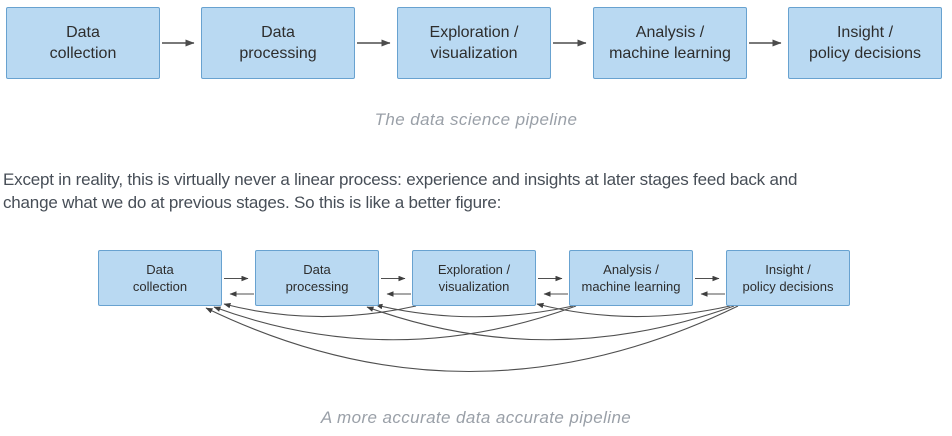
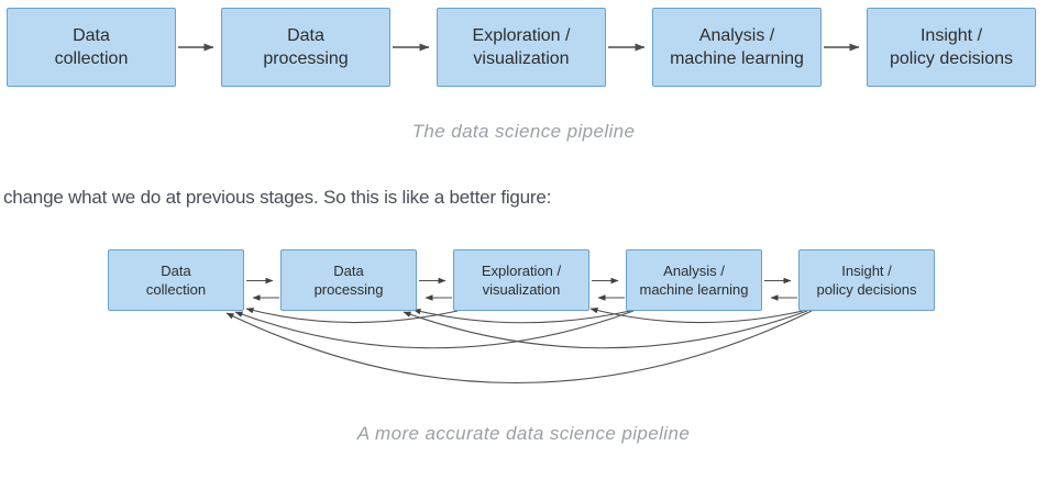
  Data
  collection
  Data
  processing
  Exploration /
  visualization
  Analysis /
  machine learning
  Insight /
  policy decisions
  The data science pipeline
- Except in reality, this is virtually never a linear process: experience and insights at later stages feed back and
  change what we do at previous stages. So this is like a better figure:
  Data
  collection
  Data
  processing
  Exploration /
  visualization
  Analysis /
  machine learning
  Insight /
  policy decisions
- A more accurate data accurate pipeline
+ A more accurate data science pipeline
